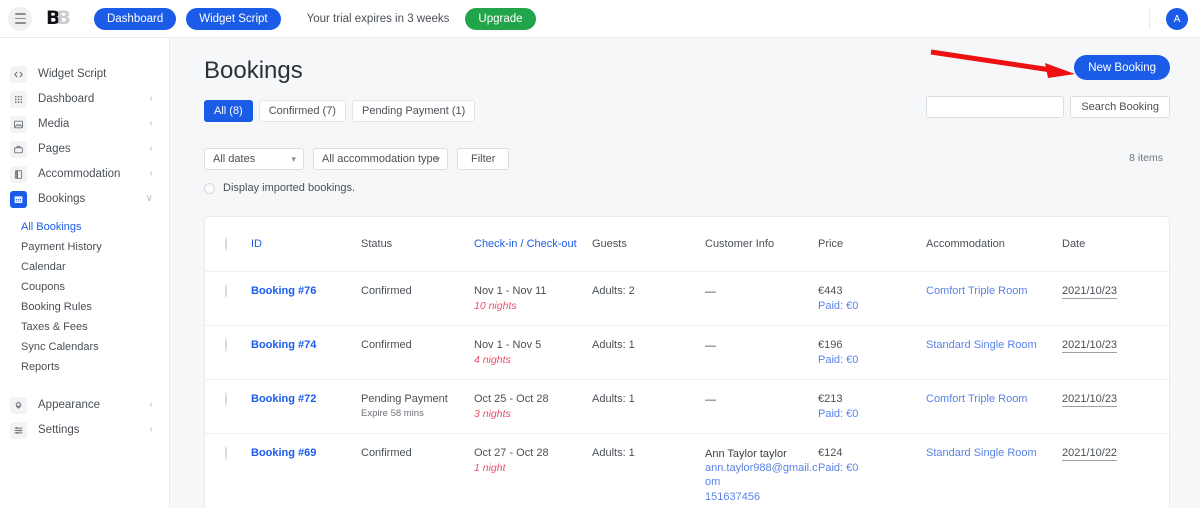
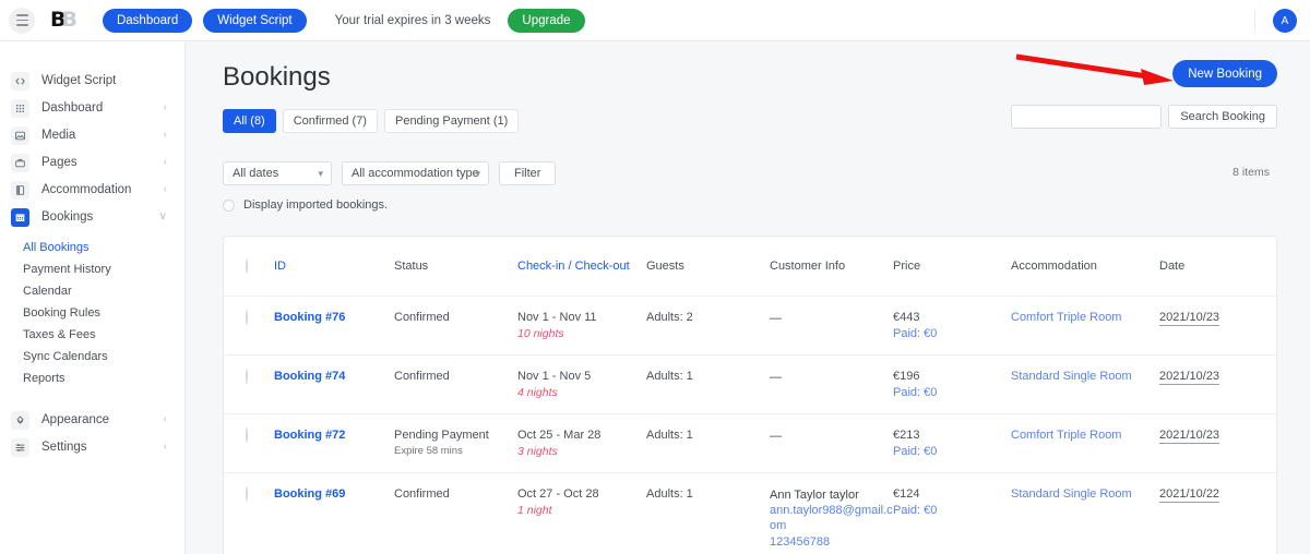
  BB
  Dashboard
  Widget Script
  Your trial expires in 3 weeks
  Upgrade
  A
  Widget Script
  Dashboard
  ‹
  Media
  ‹
  Pages
  ‹
  Accommodation
  ‹
  Bookings
  ∨
  All Bookings
  Payment History
  Calendar
- Coupons
  Booking Rules
  Taxes & Fees
  Sync Calendars
  Reports
  Appearance
  ‹
  Settings
  ‹
  Bookings
  New Booking
  All (8)
  Confirmed (7)
  Pending Payment (1)
  Search Booking
  All dates
  ▾
  All accommodation type
  ▾
  Filter
  8 items
  Display imported bookings.
  	ID	Status	Check-in / Check-out	Guests	Customer Info	Price	Accommodation	Date
  	Booking #76	Confirmed	Nov 1 - Nov 11 10 nights	Adults: 2	—	€443 Paid: €0	Comfort Triple Room	2021/10/23
  	Booking #74	Confirmed	Nov 1 - Nov 5 4 nights	Adults: 1	—	€196 Paid: €0	Standard Single Room	2021/10/23
- 	Booking #72	Pending Payment Expire 58 mins	Oct 25 - Oct 28 3 nights	Adults: 1	—	€213 Paid: €0	Comfort Triple Room	2021/10/23
+ 	Booking #72	Pending Payment Expire 58 mins	Oct 25 - Mar 28 3 nights	Adults: 1	—	€213 Paid: €0	Comfort Triple Room	2021/10/23
- 	Booking #69	Confirmed	Oct 27 - Oct 28 1 night	Adults: 1	Ann Taylor taylor ann.taylor988@gmail.com 151637456	€124 Paid: €0	Standard Single Room	2021/10/22
+ 	Booking #69	Confirmed	Oct 27 - Oct 28 1 night	Adults: 1	Ann Taylor taylor ann.taylor988@gmail.com 123456788	€124 Paid: €0	Standard Single Room	2021/10/22
